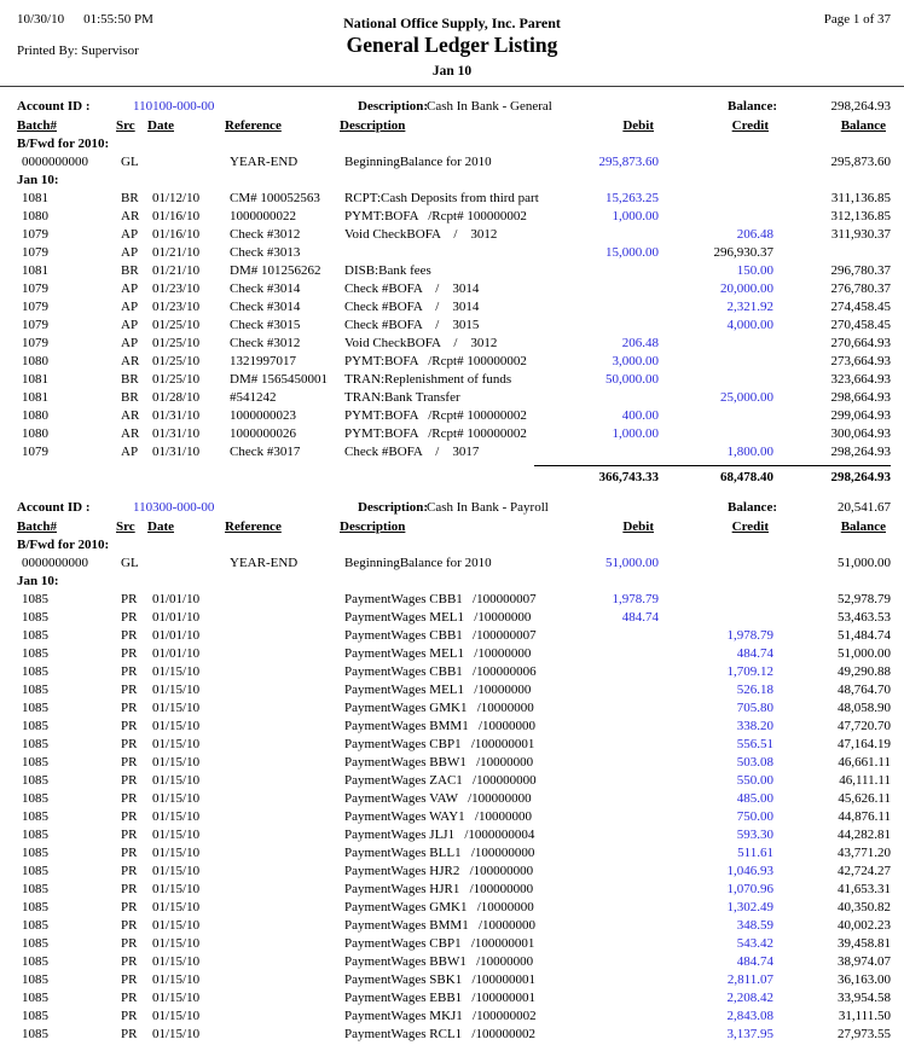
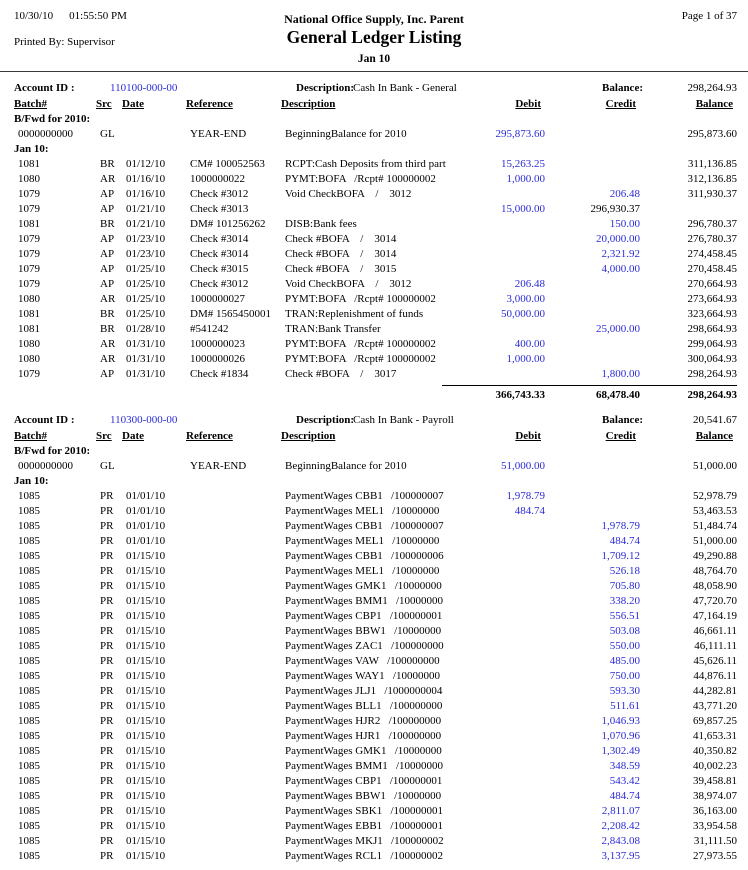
  10/30/10 01:55:50 PM
  Printed By: Supervisor
  National Office Supply, Inc. Parent
  General Ledger Listing
  Jan 10
  Page 1 of 37
  Account ID :
  110100-000-00
  Description:
  Cash In Bank - General
  Balance:
  298,264.93
  Batch#
  Src
  Date
  Reference
  Description
  Debit
  Credit
  Balance
  B/Fwd for 2010:
  0000000000
  GL
  YEAR-END
  BeginningBalance for 2010
  295,873.60
  295,873.60
  Jan 10:
  1081
  BR
  01/12/10
  CM# 100052563
  RCPT:Cash Deposits from third part
  15,263.25
  311,136.85
  1080
  AR
  01/16/10
  1000000022
  PYMT:BOFA /Rcpt# 100000002
  1,000.00
  312,136.85
  1079
  AP
  01/16/10
  Check #3012
  Void CheckBOFA / 3012
  206.48
  311,930.37
  1079
  AP
  01/21/10
  Check #3013
  15,000.00
  296,930.37
  1081
  BR
  01/21/10
  DM# 101256262
  DISB:Bank fees
  150.00
  296,780.37
  1079
  AP
  01/23/10
  Check #3014
  Check #BOFA / 3014
  20,000.00
  276,780.37
  1079
  AP
  01/23/10
  Check #3014
  Check #BOFA / 3014
  2,321.92
  274,458.45
  1079
  AP
  01/25/10
  Check #3015
  Check #BOFA / 3015
  4,000.00
  270,458.45
  1079
  AP
  01/25/10
  Check #3012
  Void CheckBOFA / 3012
  206.48
  270,664.93
  1080
  AR
  01/25/10
- 1321997017
+ 1000000027
  PYMT:BOFA /Rcpt# 100000002
  3,000.00
  273,664.93
  1081
  BR
  01/25/10
  DM# 1565450001
  TRAN:Replenishment of funds
  50,000.00
  323,664.93
  1081
  BR
  01/28/10
  #541242
  TRAN:Bank Transfer
  25,000.00
  298,664.93
  1080
  AR
  01/31/10
  1000000023
  PYMT:BOFA /Rcpt# 100000002
  400.00
  299,064.93
  1080
  AR
  01/31/10
  1000000026
  PYMT:BOFA /Rcpt# 100000002
  1,000.00
  300,064.93
  1079
  AP
  01/31/10
- Check #3017
+ Check #1834
  Check #BOFA / 3017
  1,800.00
  298,264.93
  366,743.33
  68,478.40
  298,264.93
  Account ID :
  110300-000-00
  Description:
  Cash In Bank - Payroll
  Balance:
  20,541.67
  Batch#
  Src
  Date
  Reference
  Description
  Debit
  Credit
  Balance
  B/Fwd for 2010:
  0000000000
  GL
  YEAR-END
  BeginningBalance for 2010
  51,000.00
  51,000.00
  Jan 10:
  1085
  PR
  01/01/10
  PaymentWages CBB1 /100000007
  1,978.79
  52,978.79
  1085
  PR
  01/01/10
  PaymentWages MEL1 /10000000
  484.74
  53,463.53
  1085
  PR
  01/01/10
  PaymentWages CBB1 /100000007
  1,978.79
  51,484.74
  1085
  PR
  01/01/10
  PaymentWages MEL1 /10000000
  484.74
  51,000.00
  1085
  PR
  01/15/10
  PaymentWages CBB1 /100000006
  1,709.12
  49,290.88
  1085
  PR
  01/15/10
  PaymentWages MEL1 /10000000
  526.18
  48,764.70
  1085
  PR
  01/15/10
  PaymentWages GMK1 /10000000
  705.80
  48,058.90
  1085
  PR
  01/15/10
  PaymentWages BMM1 /10000000
  338.20
  47,720.70
  1085
  PR
  01/15/10
  PaymentWages CBP1 /100000001
  556.51
  47,164.19
  1085
  PR
  01/15/10
  PaymentWages BBW1 /10000000
  503.08
  46,661.11
  1085
  PR
  01/15/10
  PaymentWages ZAC1 /100000000
  550.00
  46,111.11
  1085
  PR
  01/15/10
  PaymentWages VAW /100000000
  485.00
  45,626.11
  1085
  PR
  01/15/10
  PaymentWages WAY1 /10000000
  750.00
  44,876.11
  1085
  PR
  01/15/10
  PaymentWages JLJ1 /1000000004
  593.30
  44,282.81
  1085
  PR
  01/15/10
  PaymentWages BLL1 /100000000
  511.61
  43,771.20
  1085
  PR
  01/15/10
  PaymentWages HJR2 /100000000
  1,046.93
- 42,724.27
+ 69,857.25
  1085
  PR
  01/15/10
  PaymentWages HJR1 /100000000
  1,070.96
  41,653.31
  1085
  PR
  01/15/10
  PaymentWages GMK1 /10000000
  1,302.49
  40,350.82
  1085
  PR
  01/15/10
  PaymentWages BMM1 /10000000
  348.59
  40,002.23
  1085
  PR
  01/15/10
  PaymentWages CBP1 /100000001
  543.42
  39,458.81
  1085
  PR
  01/15/10
  PaymentWages BBW1 /10000000
  484.74
  38,974.07
  1085
  PR
  01/15/10
  PaymentWages SBK1 /100000001
  2,811.07
  36,163.00
  1085
  PR
  01/15/10
  PaymentWages EBB1 /100000001
  2,208.42
  33,954.58
  1085
  PR
  01/15/10
  PaymentWages MKJ1 /100000002
  2,843.08
  31,111.50
  1085
  PR
  01/15/10
  PaymentWages RCL1 /100000002
  3,137.95
  27,973.55
